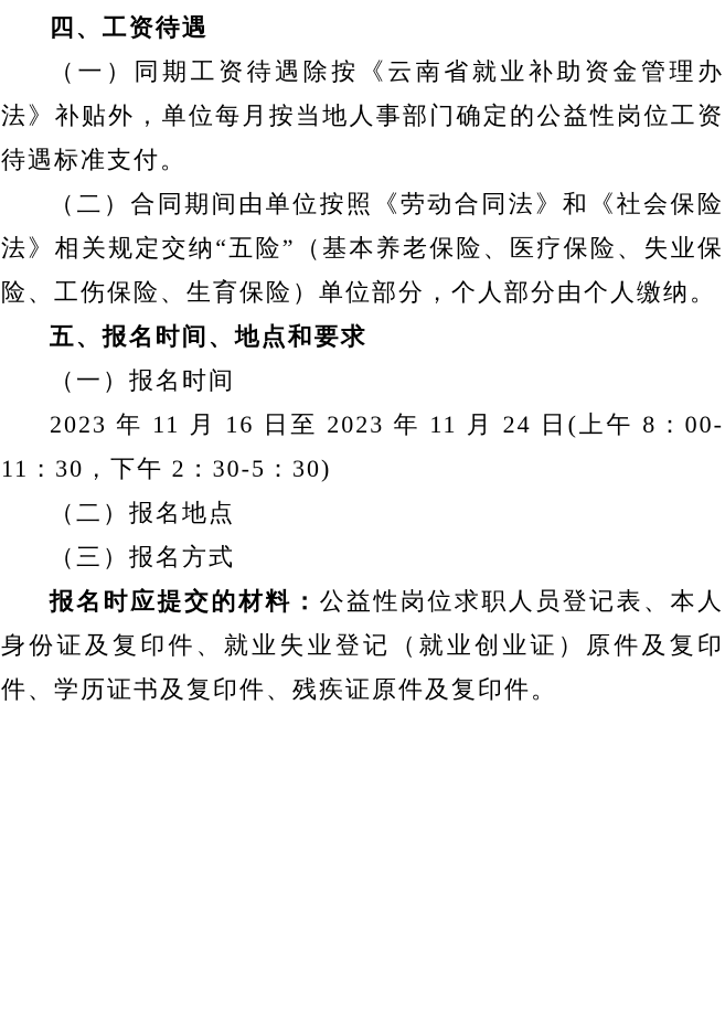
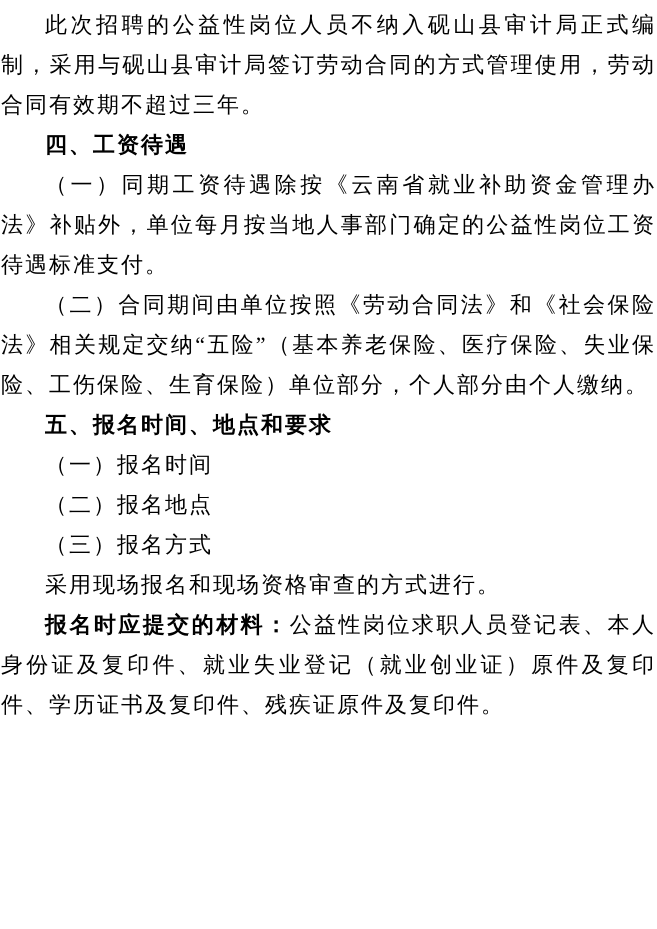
+ 此次招聘的公益性岗位人员不纳入砚山县审计局正式编制，采用与砚山县审计局签订劳动合同的方式管理使用，劳动合同有效期不超过三年。
  四、工资待遇
  （一）同期工资待遇除按《云南省就业补助资金管理办法》补贴外，单位每月按当地人事部门确定的公益性岗位工资待遇标准支付。
  （二）合同期间由单位按照《劳动合同法》和《社会保险法》相关规定交纳“五险”（基本养老保险、医疗保险、失业保险、工伤保险、生育保险）单位部分，个人部分由个人缴纳。
  五、报名时间、地点和要求
  （一）报名时间
- 2023 年 11 月 16 日至 2023 年 11 月 24 日(上午 8：00-11：30，下午 2：30-5：30)
  （二）报名地点
  （三）报名方式
+ 采用现场报名和现场资格审查的方式进行。
  报名时应提交的材料：公益性岗位求职人员登记表、本人身份证及复印件、就业失业登记（就业创业证）原件及复印件、学历证书及复印件、残疾证原件及复印件。
